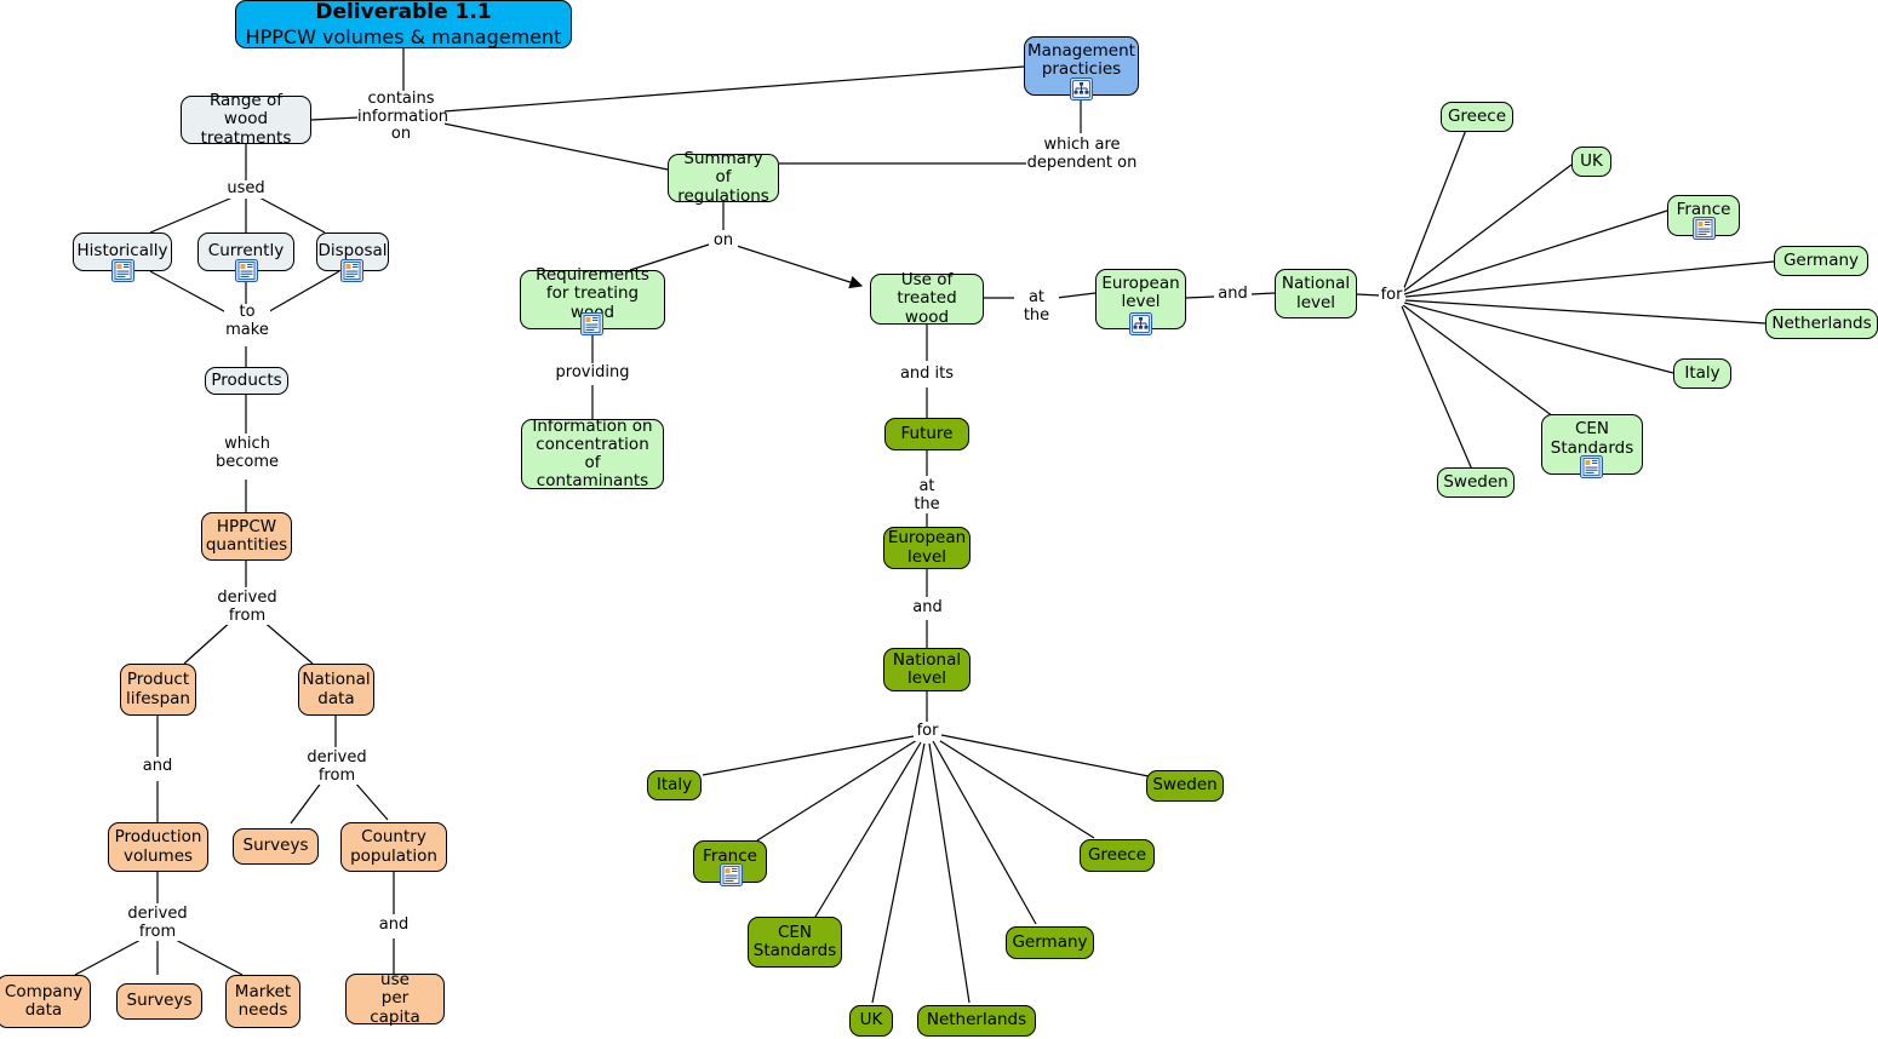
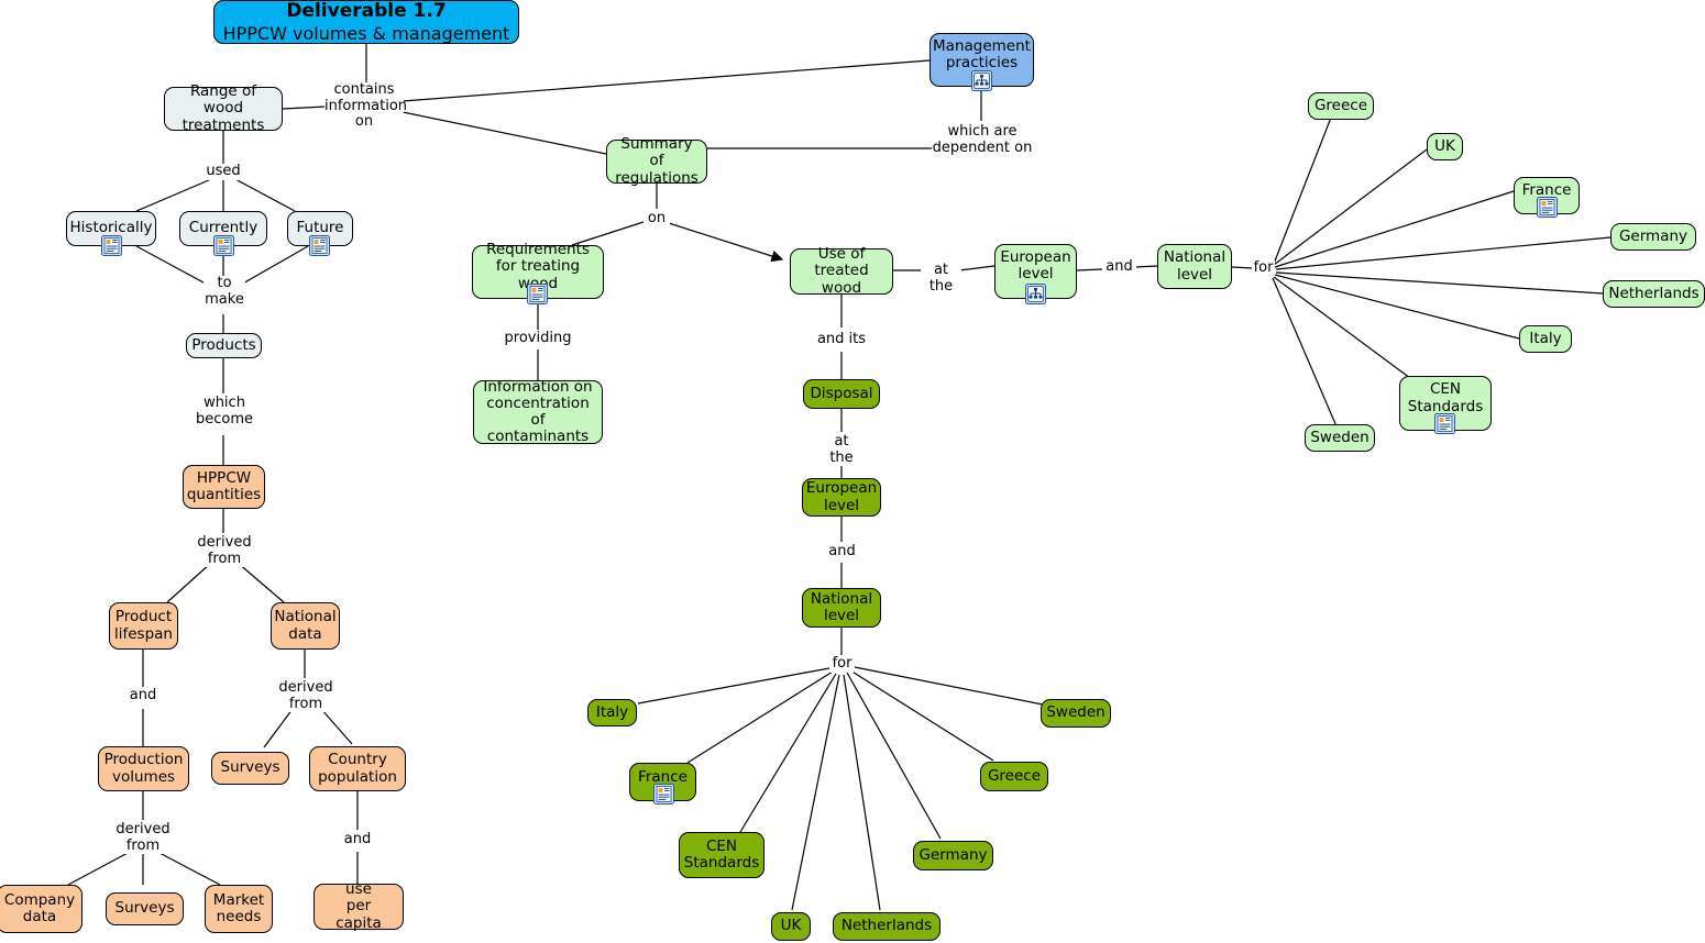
- Deliverable 1.1
+ Deliverable 1.7
  HPPCW volumes & management
  Range of wood
  treatments
  Historically
  Currently
- Disposal
+ Future
  Products
  HPPCW
  quantities
  Product
  lifespan
  National
  data
  Production
  volumes
  Surveys
  Country
  population
  Company
  data
  Surveys
  Market
  needs
  use
  per capita
  Management
  practicies
  Summary of
  regulations
  Requirements
  for treating wood
  Information on
  concentration of
  contaminants
  Use of
  treated wood
  European
  level
  National
  level
  Greece
  UK
  France
  Germany
  Netherlands
  Italy
  CEN
  Standards
  Sweden
- Future
+ Disposal
  European
  level
  National
  level
  Italy
  France
  CEN
  Standards
  UK
  Netherlands
  Germany
  Greece
  Sweden
  contains
  information
  on
  used
  to
  make
  which
  become
  derived
  from
  and
  derived
  from
  derived
  from
  and
  which are
  dependent on
  on
  providing
  and its
  at the
  and
  for
  at the
  and
  for
